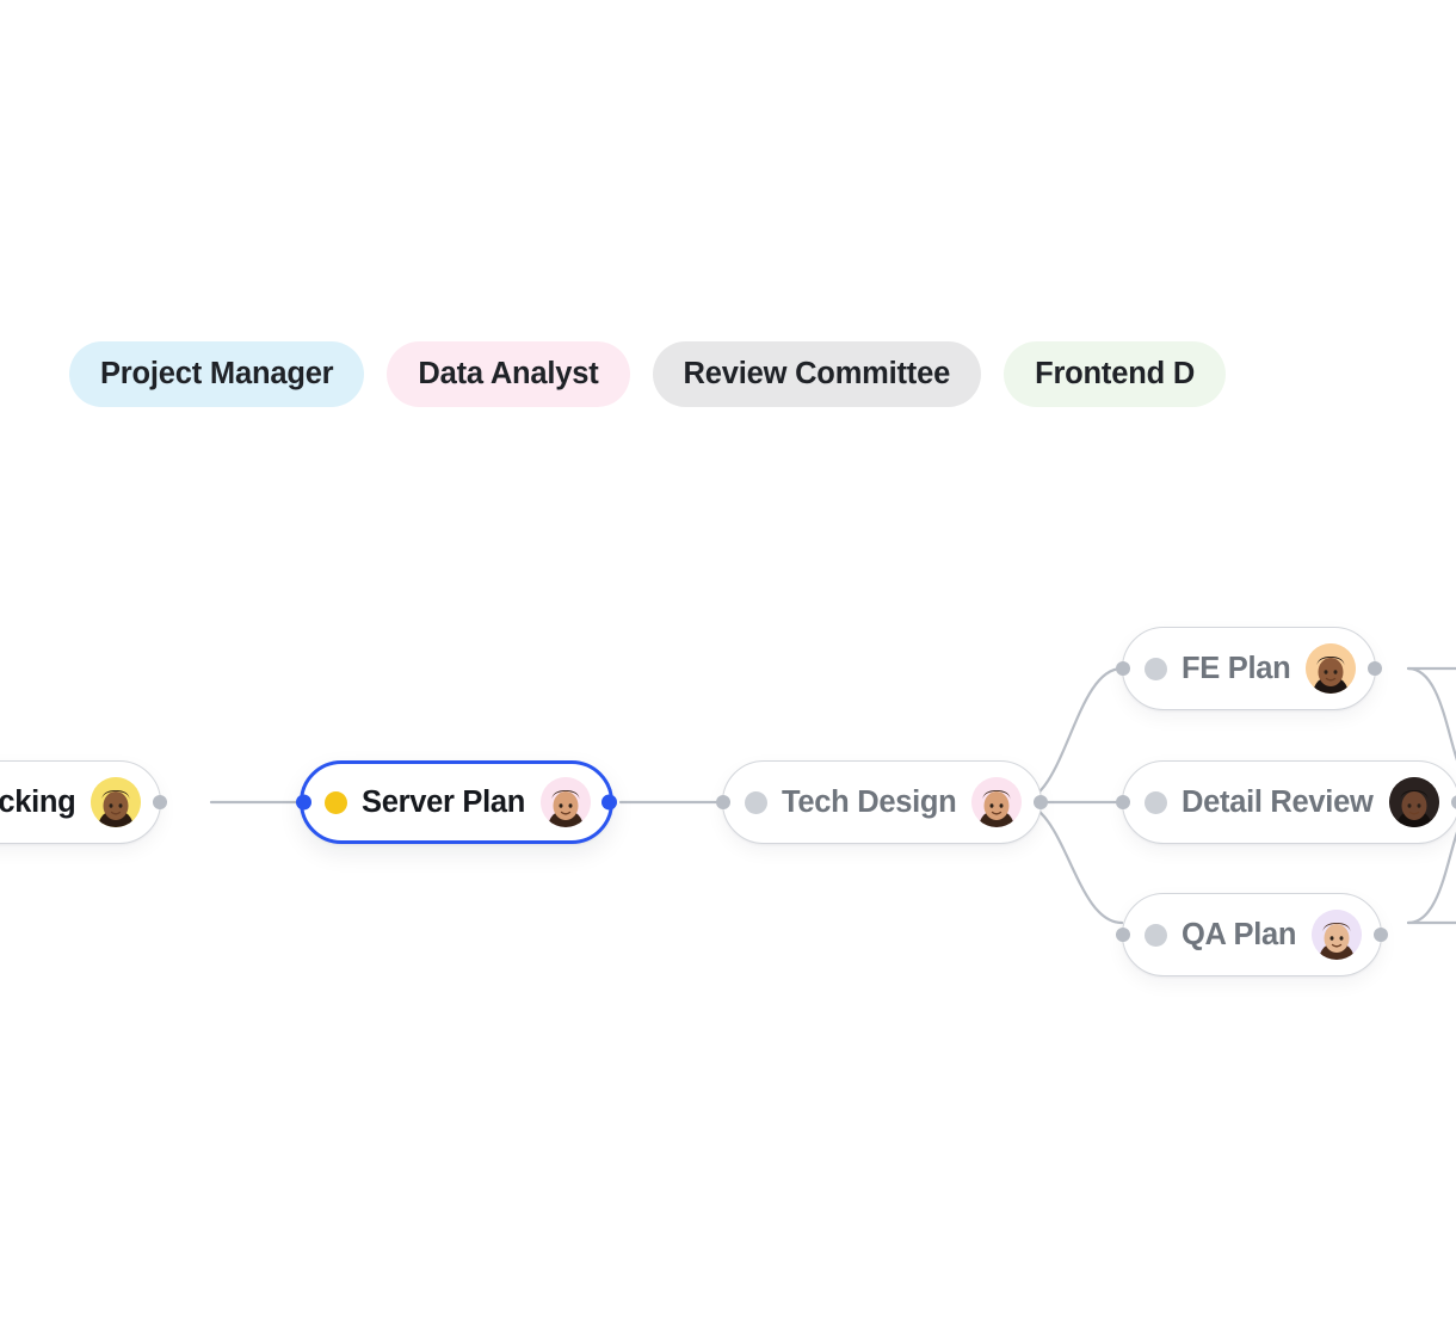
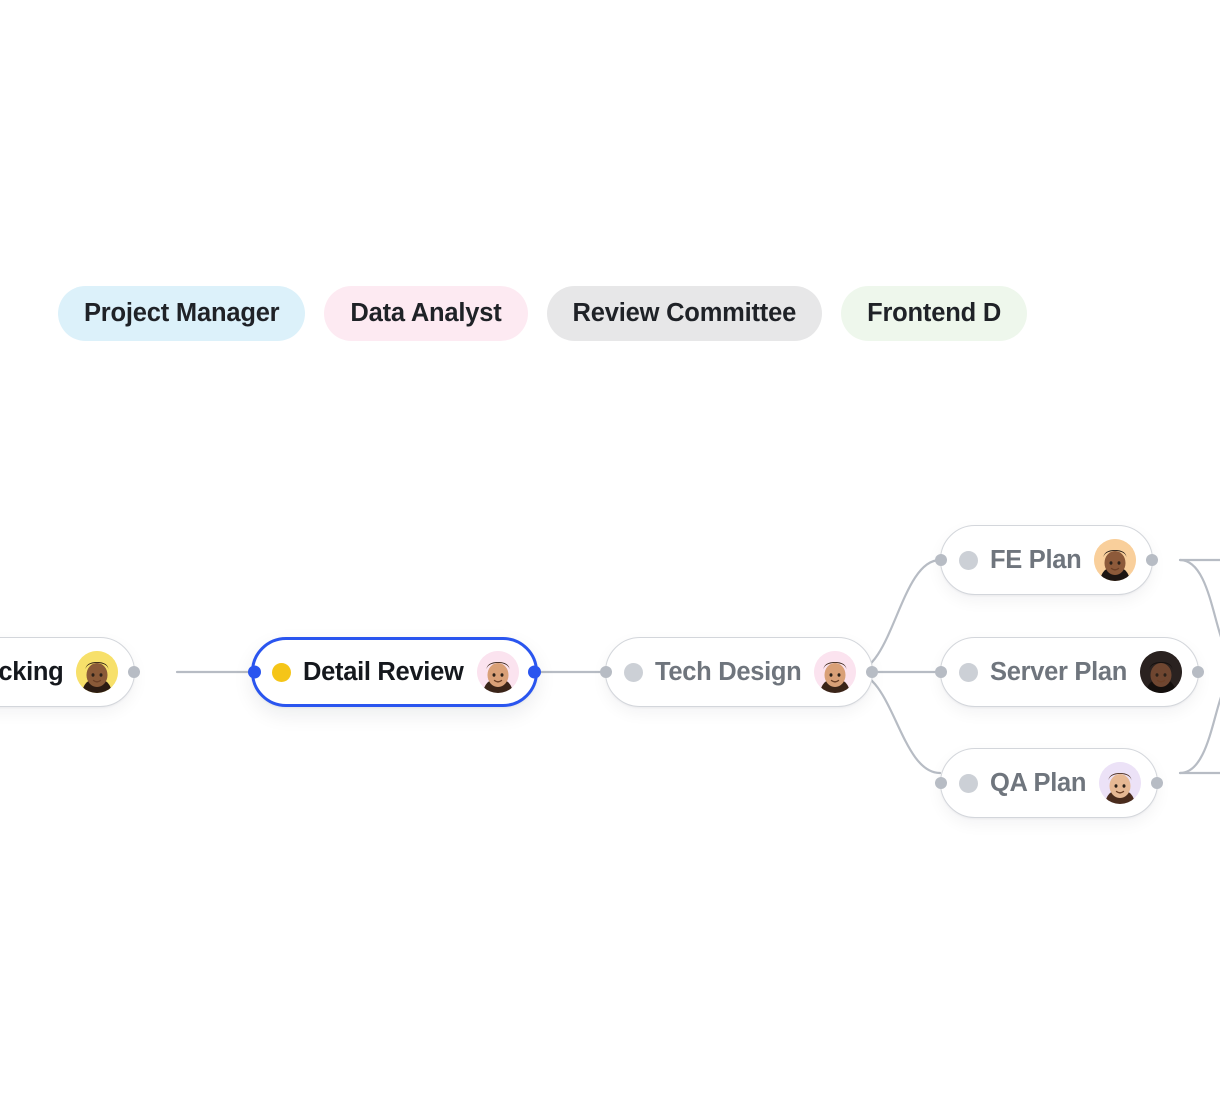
  Project Manager
  Data Analyst
  Review Committee
  Frontend D
- Server Plan
+ Detail Review
  Tech Design
  FE Plan
- Detail Review
+ Server Plan
  QA Plan
